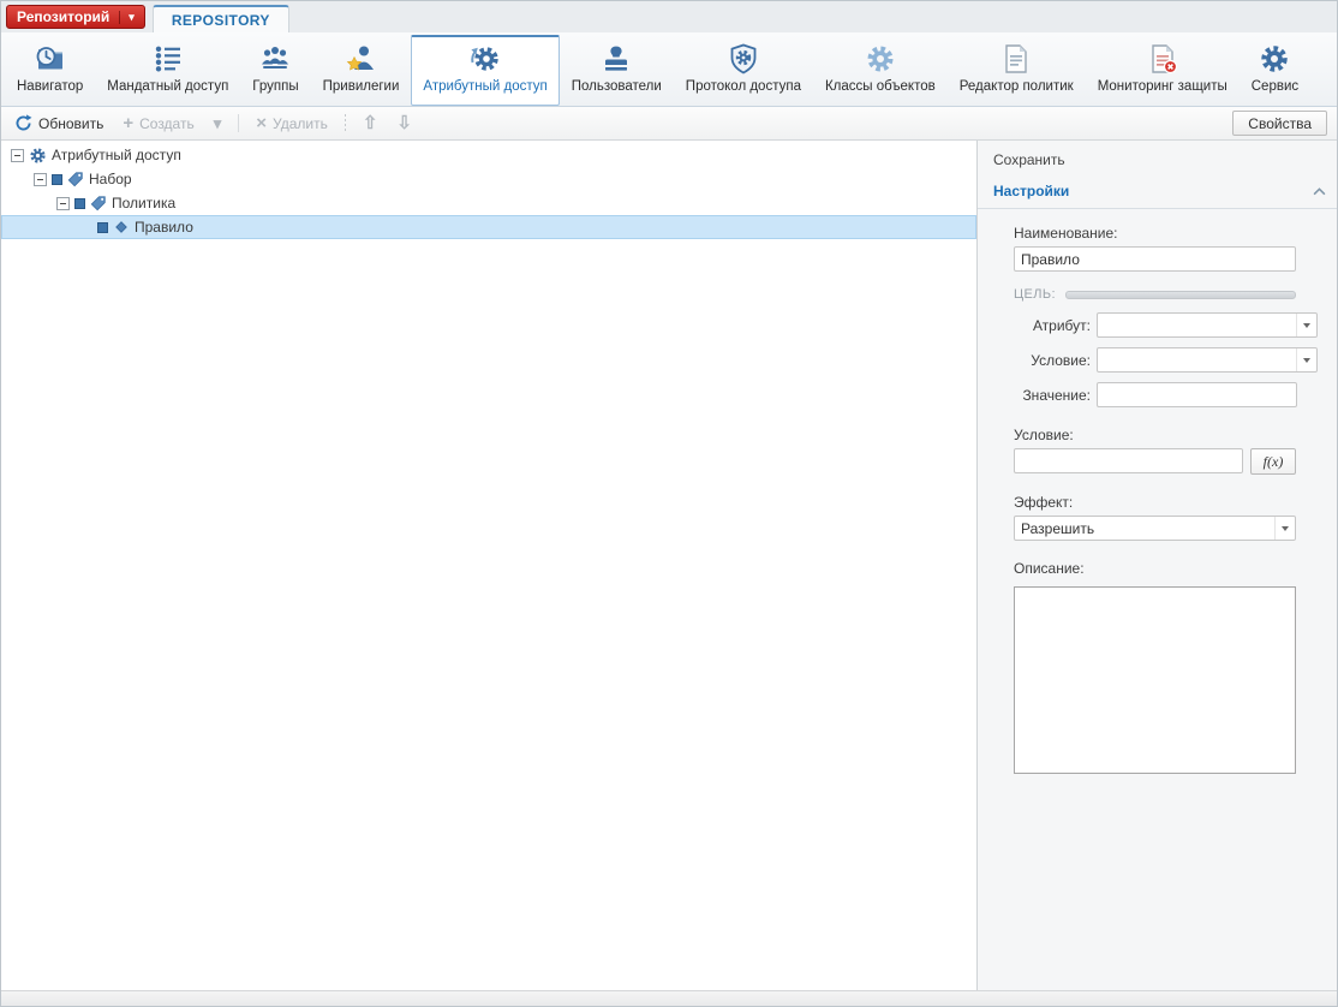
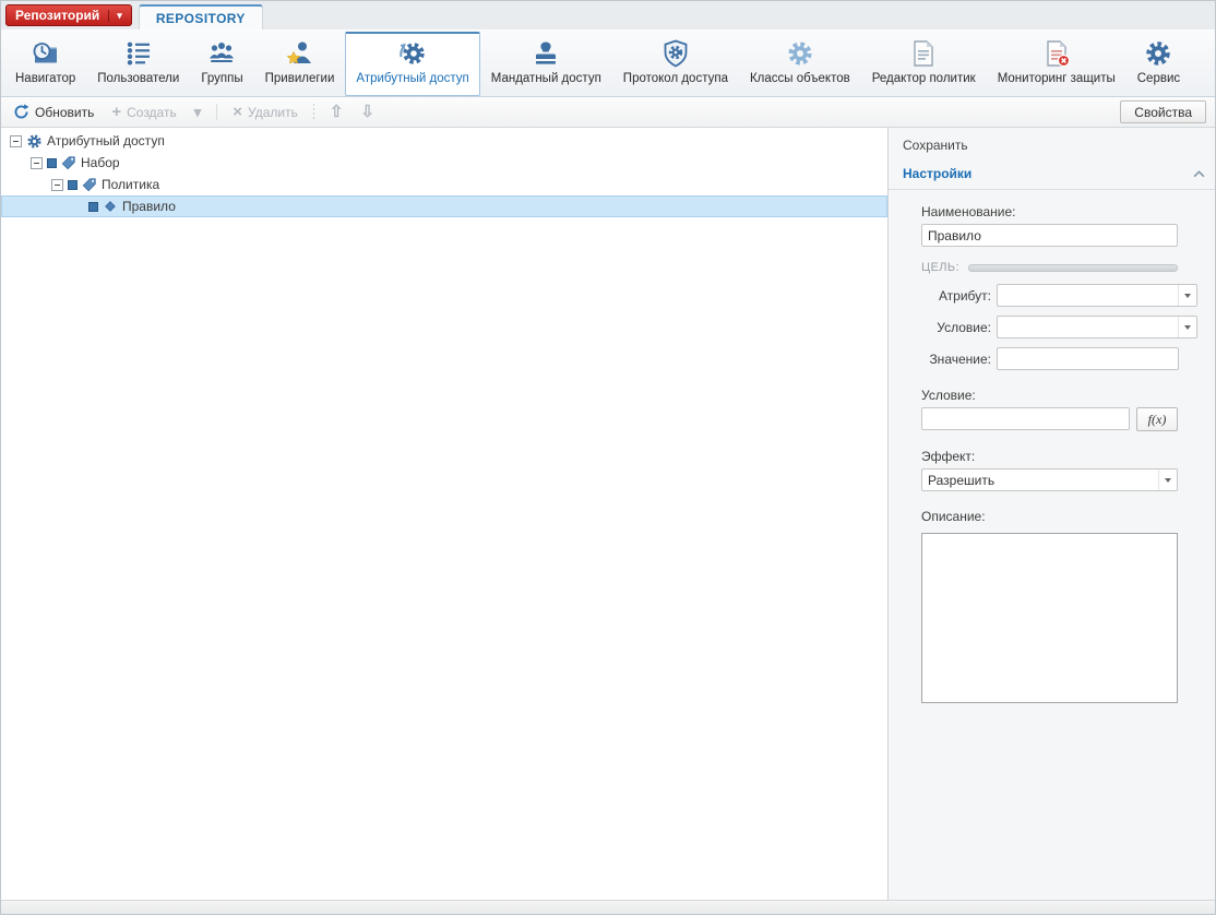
  Репозиторий
  ▾
  REPOSITORY
  Навигатор
- Мандатный доступ
+ Пользователи
  Группы
  Привилегии
  Атрибутный доступ
- Пользователи
+ Мандатный доступ
  Протокол доступа
  Классы объектов
  Редактор политик
  Мониторинг защиты
  Сервис
  Обновить
  +
  Создать
  ▾
  ×
  Удалить
  ⇧
  ⇩
  Свойства
  Атрибутный доступ
  Набор
  Политика
  Правило
  Сохранить
  Настройки
  Наименование:
  Правило
  ЦЕЛЬ:
  Атрибут:
  Условие:
  Значение:
  Условие:
  f(x)
  Эффект:
  Разрешить
  Описание:
